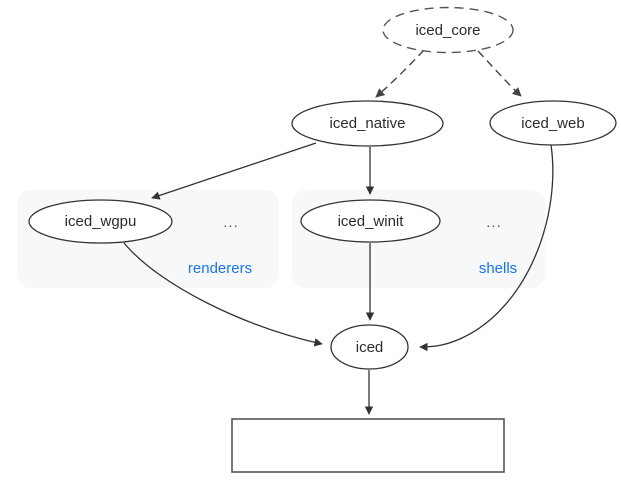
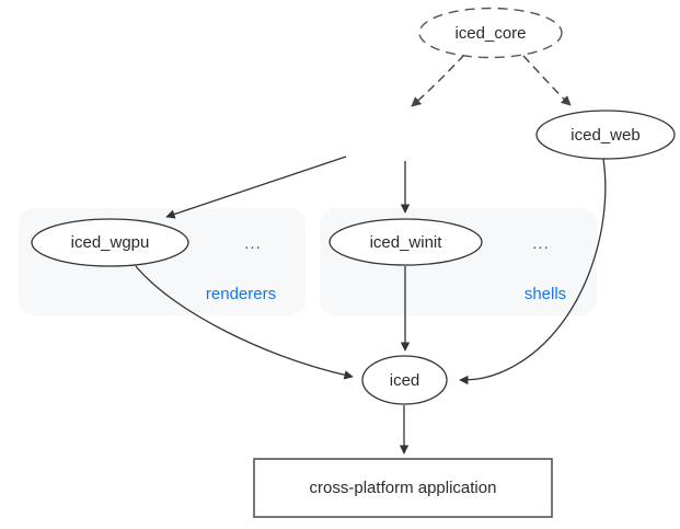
  ...
  renderers
  ...
  shells
  iced_core
- iced_native
  iced_web
  iced_wgpu
  iced_winit
  iced
+ cross-platform application
